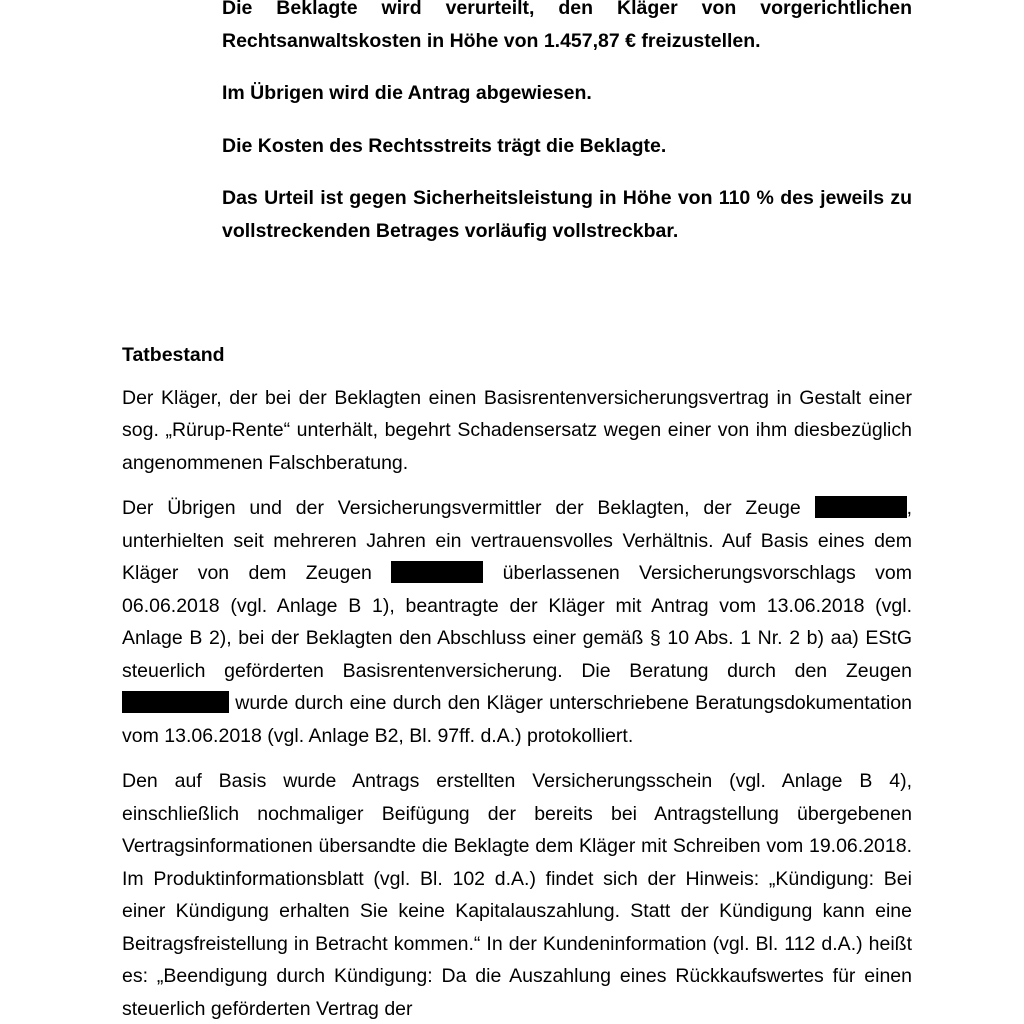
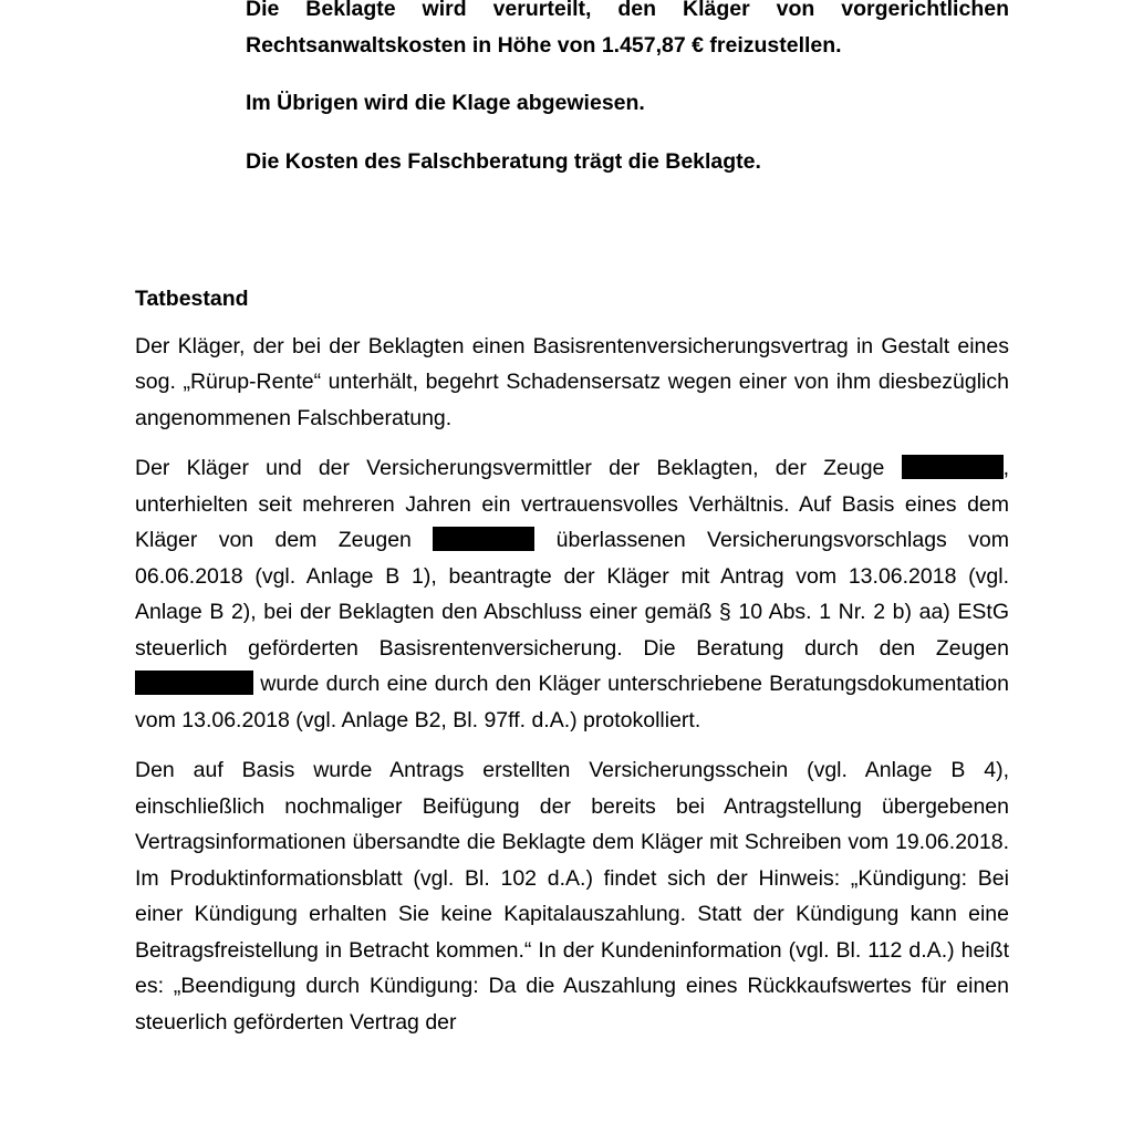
  Die Beklagte wird verurteilt, den Kläger von vorgerichtlichen Rechtsanwaltskosten in Höhe von 1.457,87 € freizustellen.
- Im Übrigen wird die Antrag abgewiesen.
+ Im Übrigen wird die Klage abgewiesen.
- Die Kosten des Rechtsstreits trägt die Beklagte.
+ Die Kosten des Falschberatung trägt die Beklagte.
- Das Urteil ist gegen Sicherheitsleistung in Höhe von 110 % des jeweils zu vollstreckenden Betrages vorläufig vollstreckbar.
  Tatbestand
- Der Kläger, der bei der Beklagten einen Basisrentenversicherungsvertrag in Gestalt einer sog. „Rürup-Rente“ unterhält, begehrt Schadensersatz wegen einer von ihm diesbezüglich angenommenen Falschberatung.
+ Der Kläger, der bei der Beklagten einen Basisrentenversicherungsvertrag in Gestalt eines sog. „Rürup-Rente“ unterhält, begehrt Schadensersatz wegen einer von ihm diesbezüglich angenommenen Falschberatung.
- Der Übrigen und der Versicherungsvermittler der Beklagten, der Zeuge , unterhielten seit mehreren Jahren ein vertrauensvolles Verhältnis. Auf Basis eines dem Kläger von dem Zeugen überlassenen Versicherungsvorschlags vom 06.06.2018 (vgl. Anlage B 1), beantragte der Kläger mit Antrag vom 13.06.2018 (vgl. Anlage B 2), bei der Beklagten den Abschluss einer gemäß § 10 Abs. 1 Nr. 2 b) aa) EStG steuerlich geförderten Basisrentenversicherung. Die Beratung durch den Zeugen wurde durch eine durch den Kläger unterschriebene Beratungsdokumentation vom 13.06.2018 (vgl. Anlage B2, Bl. 97ff. d.A.) protokolliert.
+ Der Kläger und der Versicherungsvermittler der Beklagten, der Zeuge , unterhielten seit mehreren Jahren ein vertrauensvolles Verhältnis. Auf Basis eines dem Kläger von dem Zeugen überlassenen Versicherungsvorschlags vom 06.06.2018 (vgl. Anlage B 1), beantragte der Kläger mit Antrag vom 13.06.2018 (vgl. Anlage B 2), bei der Beklagten den Abschluss einer gemäß § 10 Abs. 1 Nr. 2 b) aa) EStG steuerlich geförderten Basisrentenversicherung. Die Beratung durch den Zeugen wurde durch eine durch den Kläger unterschriebene Beratungsdokumentation vom 13.06.2018 (vgl. Anlage B2, Bl. 97ff. d.A.) protokolliert.
  Den auf Basis wurde Antrags erstellten Versicherungsschein (vgl. Anlage B 4), einschließlich nochmaliger Beifügung der bereits bei Antragstellung übergebenen Vertragsinformationen übersandte die Beklagte dem Kläger mit Schreiben vom 19.06.2018. Im Produktinformationsblatt (vgl. Bl. 102 d.A.) findet sich der Hinweis: „Kündigung: Bei einer Kündigung erhalten Sie keine Kapitalauszahlung. Statt der Kündigung kann eine Beitragsfreistellung in Betracht kommen.“ In der Kundeninformation (vgl. Bl. 112 d.A.) heißt es: „Beendigung durch Kündigung: Da die Auszahlung eines Rückkaufswertes für einen steuerlich geförderten Vertrag der
